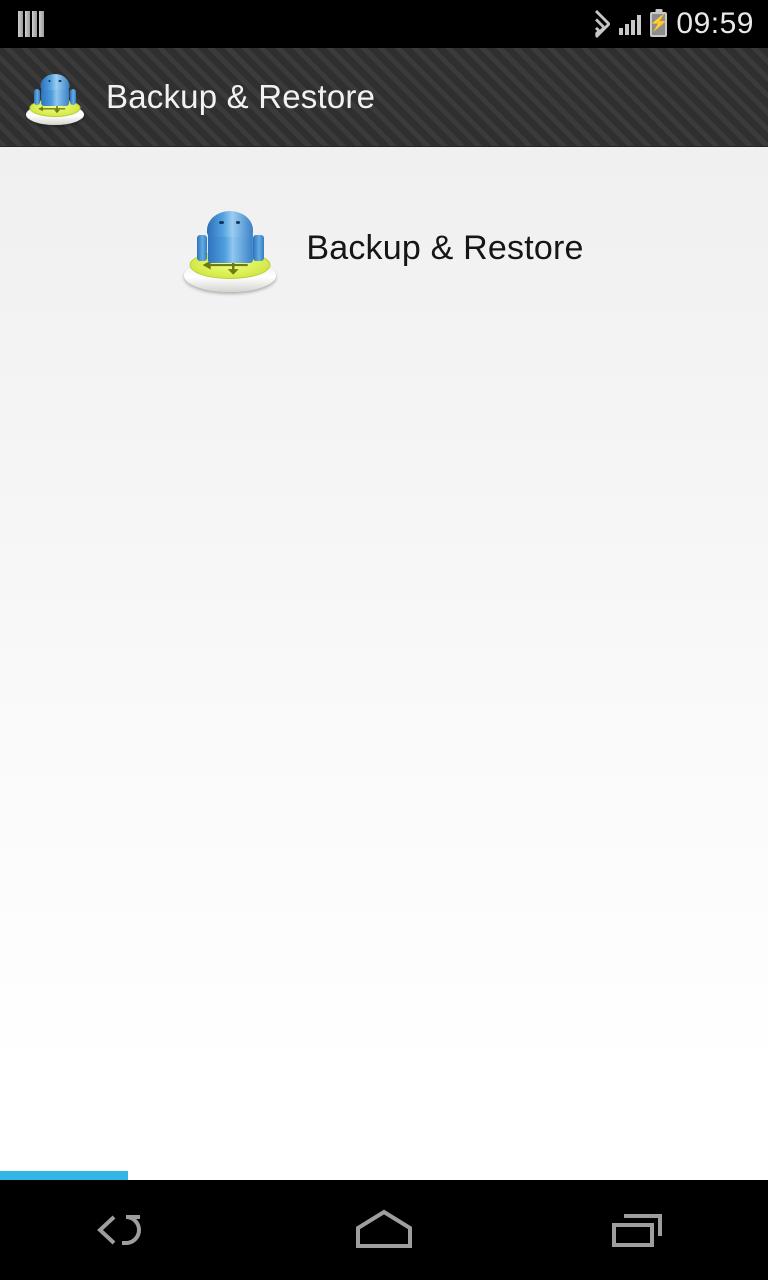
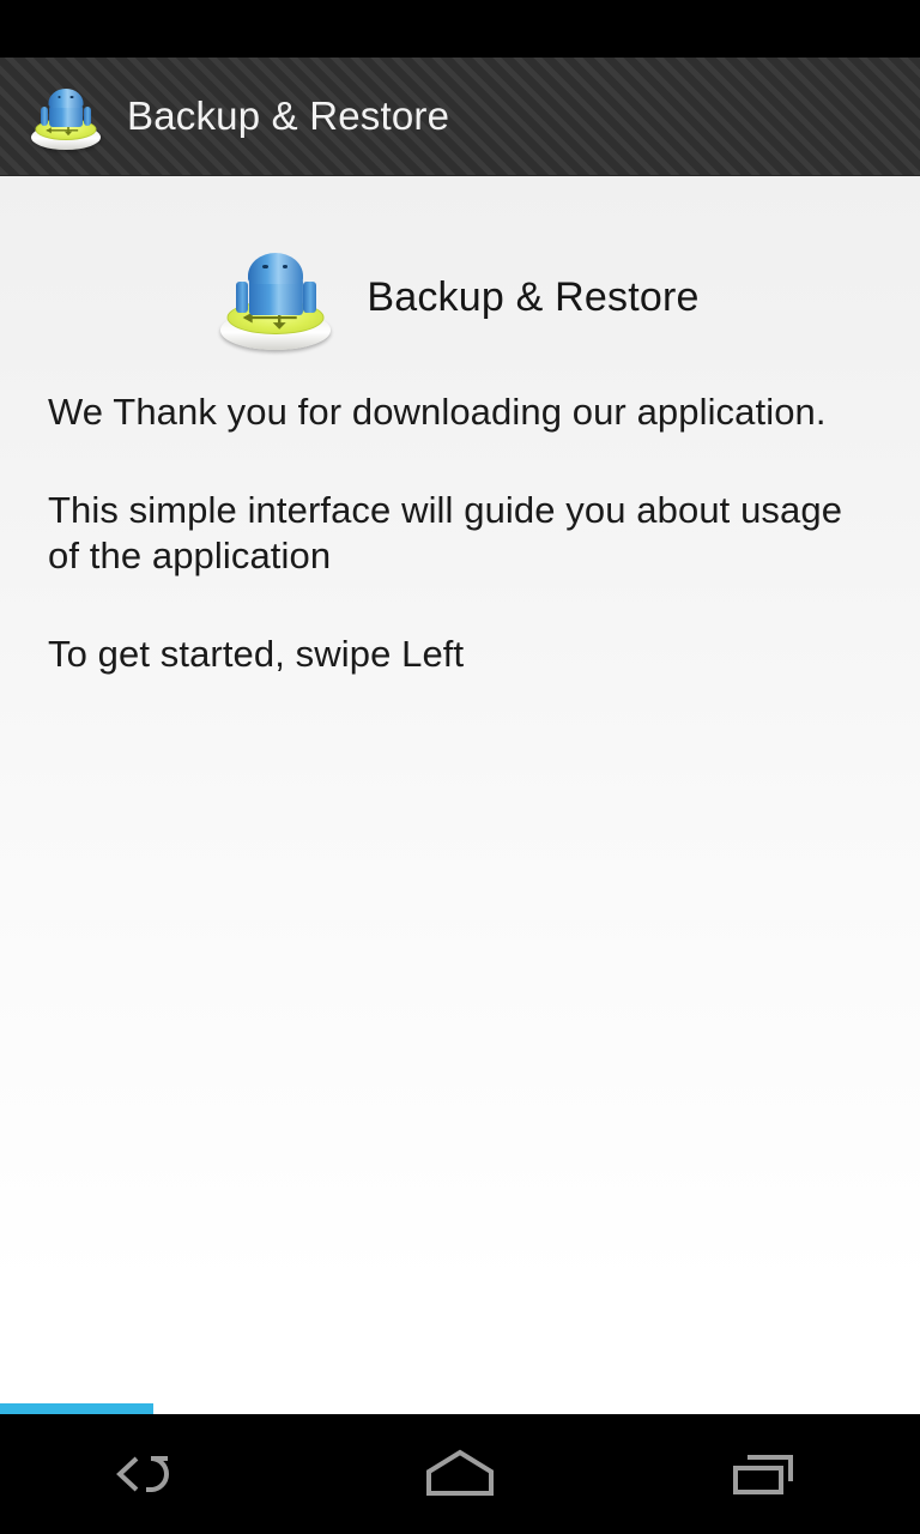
- ⚡
- 09:59
  Backup & Restore
  Backup & Restore
+ We Thank you for downloading our application.
+ This simple interface will guide you about usage of the application
+ To get started, swipe Left
